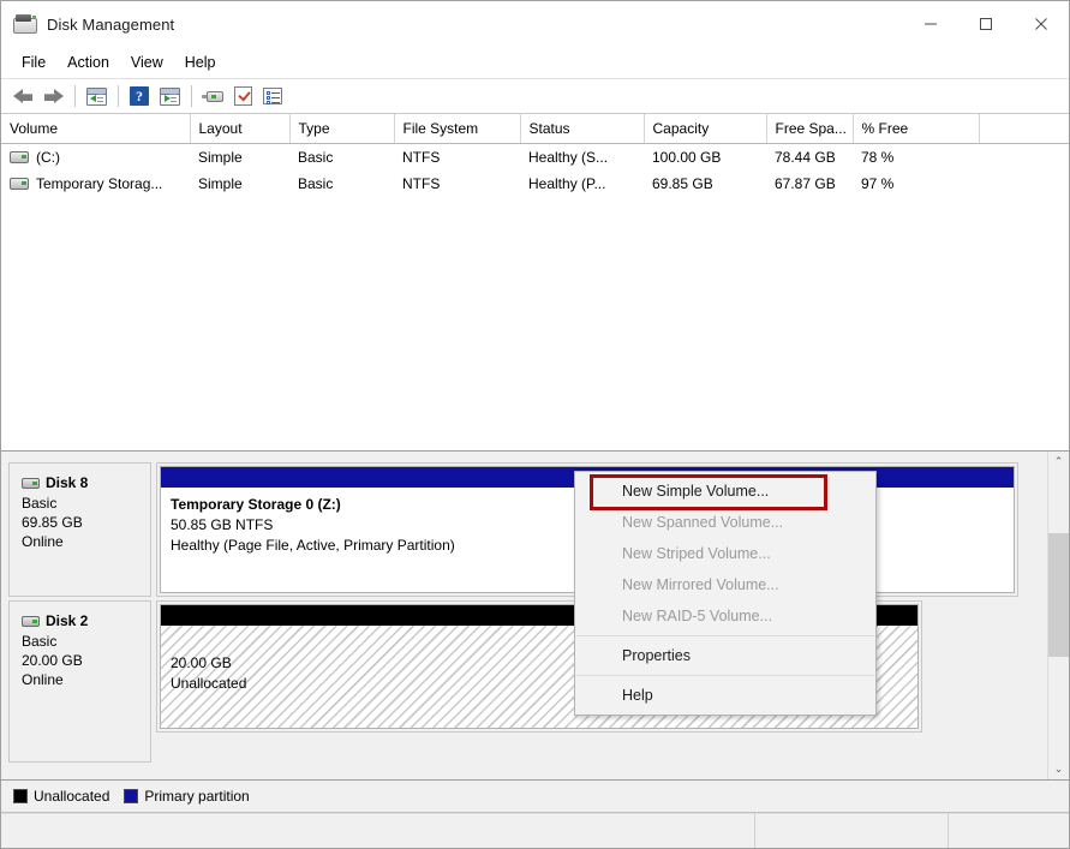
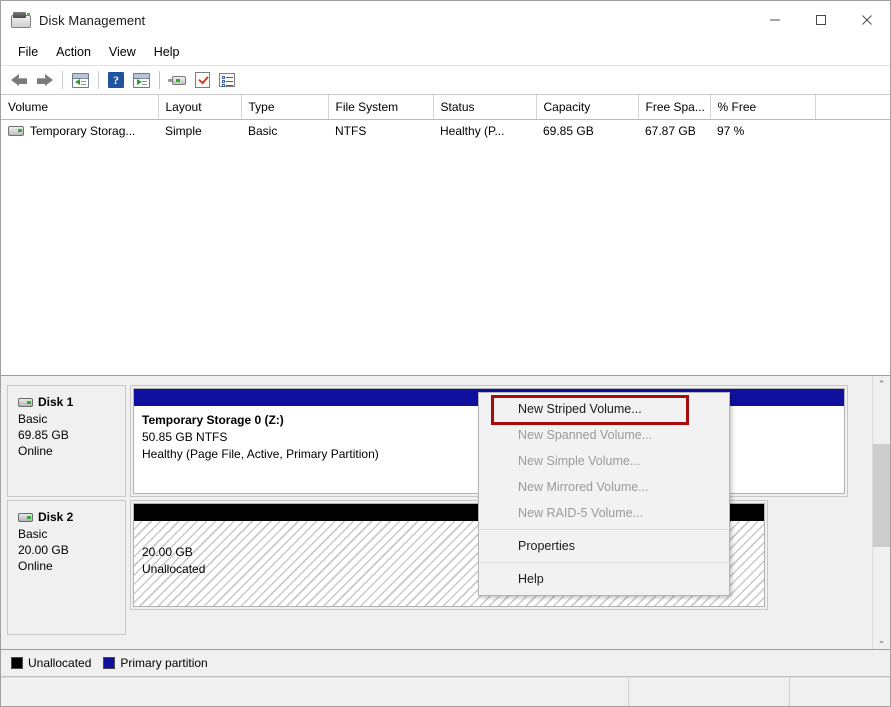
  Disk Management
  File
  Action
  View
  Help
  ?
  Volume	Layout	Type	File System	Status	Capacity	Free Spa...	% Free
- (C:)	Simple	Basic	NTFS	Healthy (S...	100.00 GB	78.44 GB	78 %
  Temporary Storag...	Simple	Basic	NTFS	Healthy (P...	69.85 GB	67.87 GB	97 %
- Disk 8
+ Disk 1
  Basic
  69.85 GB
  Online
  Temporary Storage 0 (Z:)
  50.85 GB NTFS
  Healthy (Page File, Active, Primary Partition)
  Disk 2
  Basic
  20.00 GB
  Online
  20.00 GB
  Unallocated
  ⌃
  ⌄
  Unallocated
  Primary partition
- New Simple Volume...
+ New Striped Volume...
  New Spanned Volume...
- New Striped Volume...
+ New Simple Volume...
  New Mirrored Volume...
  New RAID-5 Volume...
  Properties
  Help
